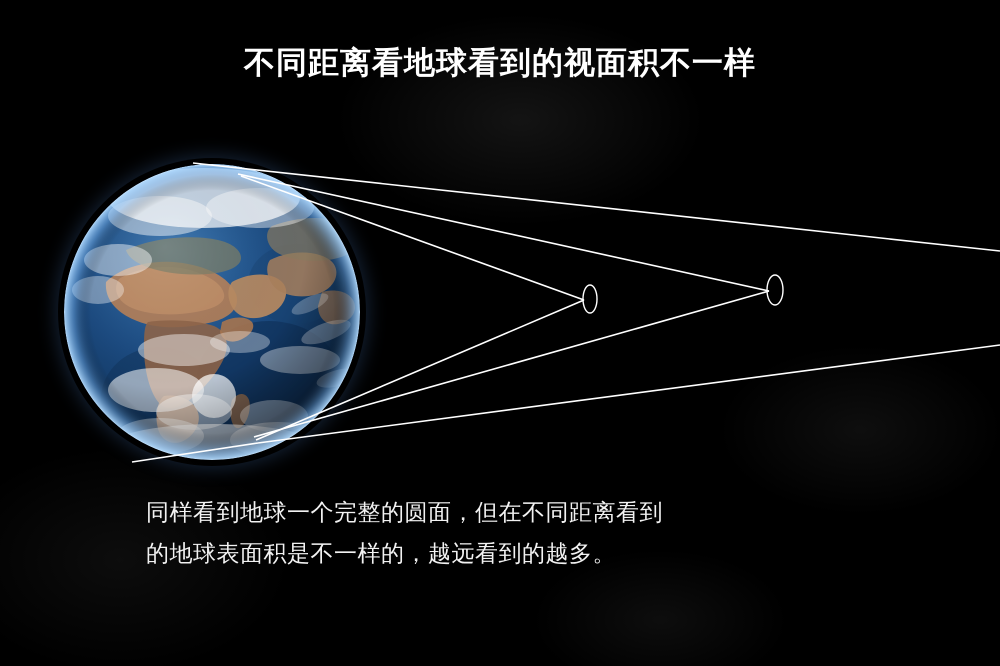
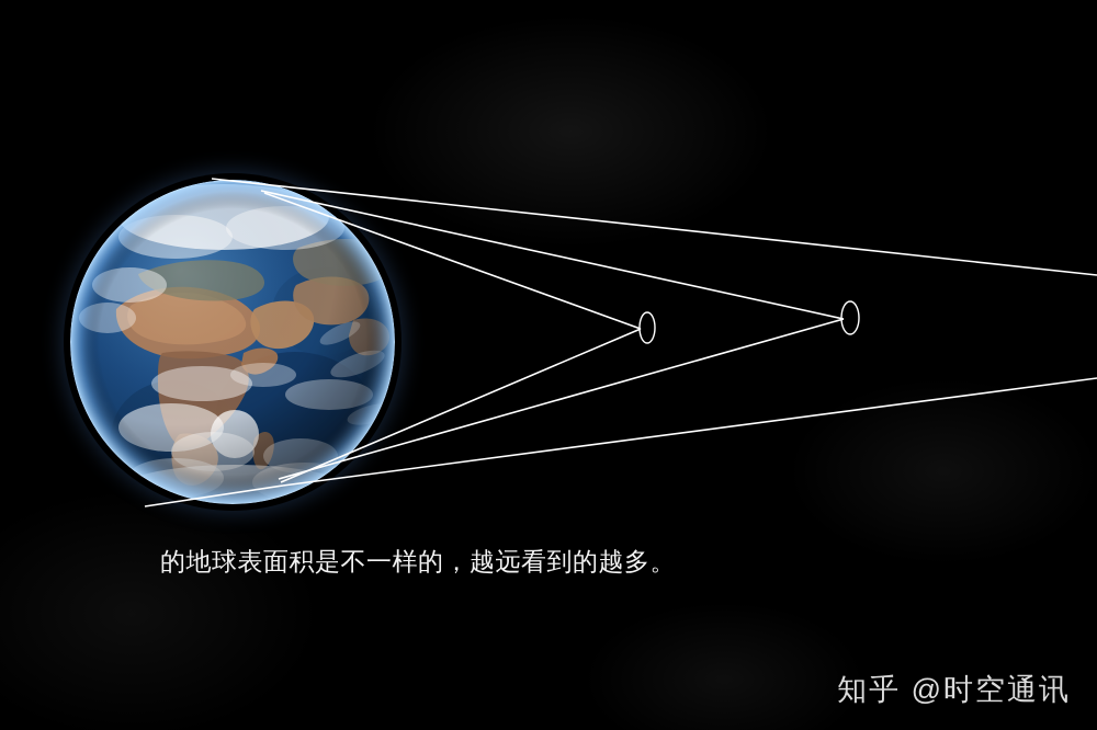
- 不同距离看地球看到的视面积不一样
- 同样看到地球一个完整的圆面，但在不同距离看到
  的地球表面积是不一样的，越远看到的越多。
+ 知乎 @时空通讯
